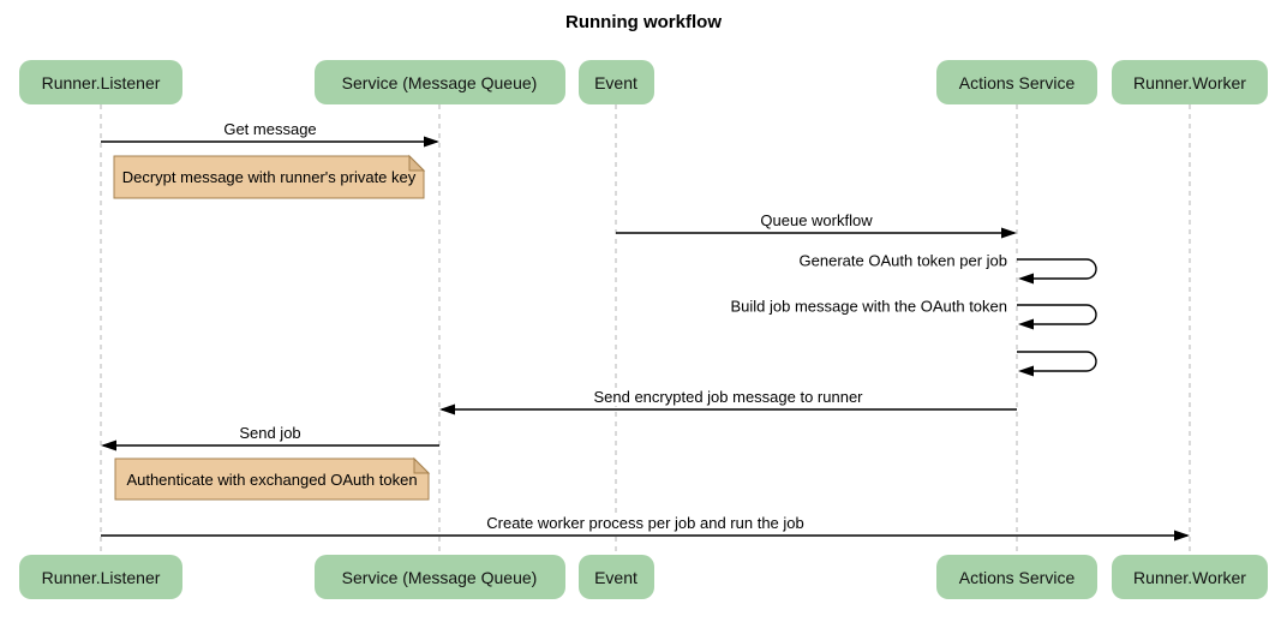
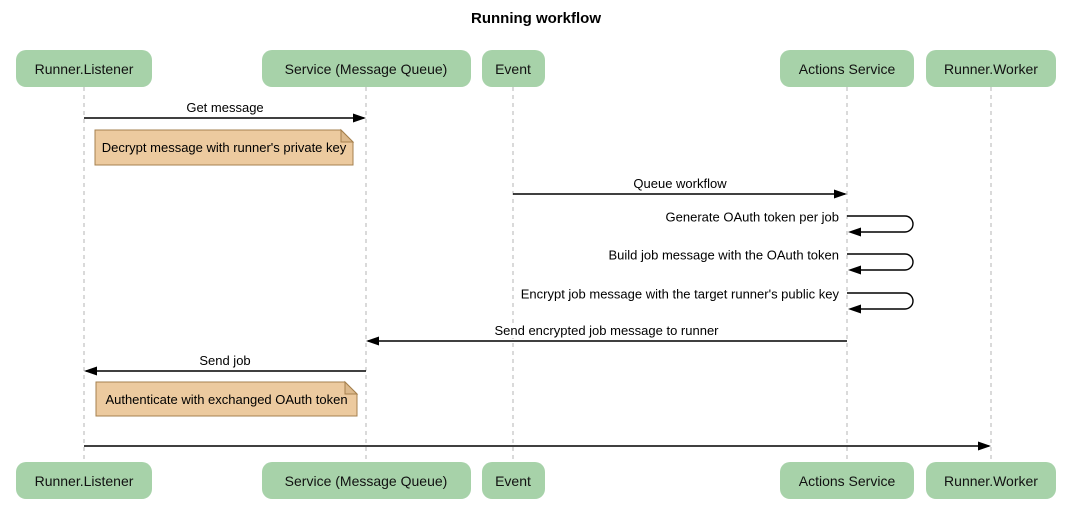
  Running workflow
  Get message
  Decrypt message with runner's private key
  Queue workflow
  Generate OAuth token per job
  Build job message with the OAuth token
+ Encrypt job message with the target runner's public key
  Send encrypted job message to runner
  Send job
  Authenticate with exchanged OAuth token
- Create worker process per job and run the job
  Runner.Listener
  Runner.Listener
  Service (Message Queue)
  Service (Message Queue)
  Event
  Event
  Actions Service
  Actions Service
  Runner.Worker
  Runner.Worker
